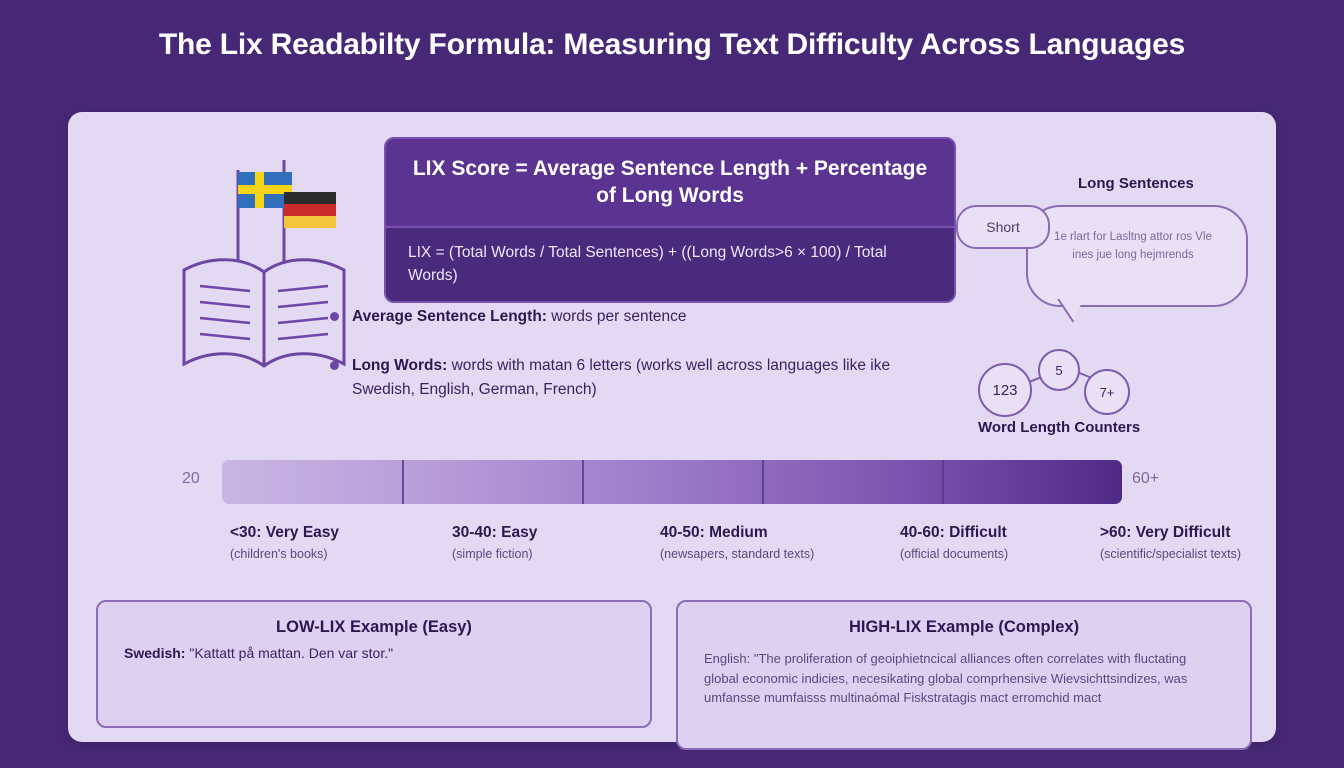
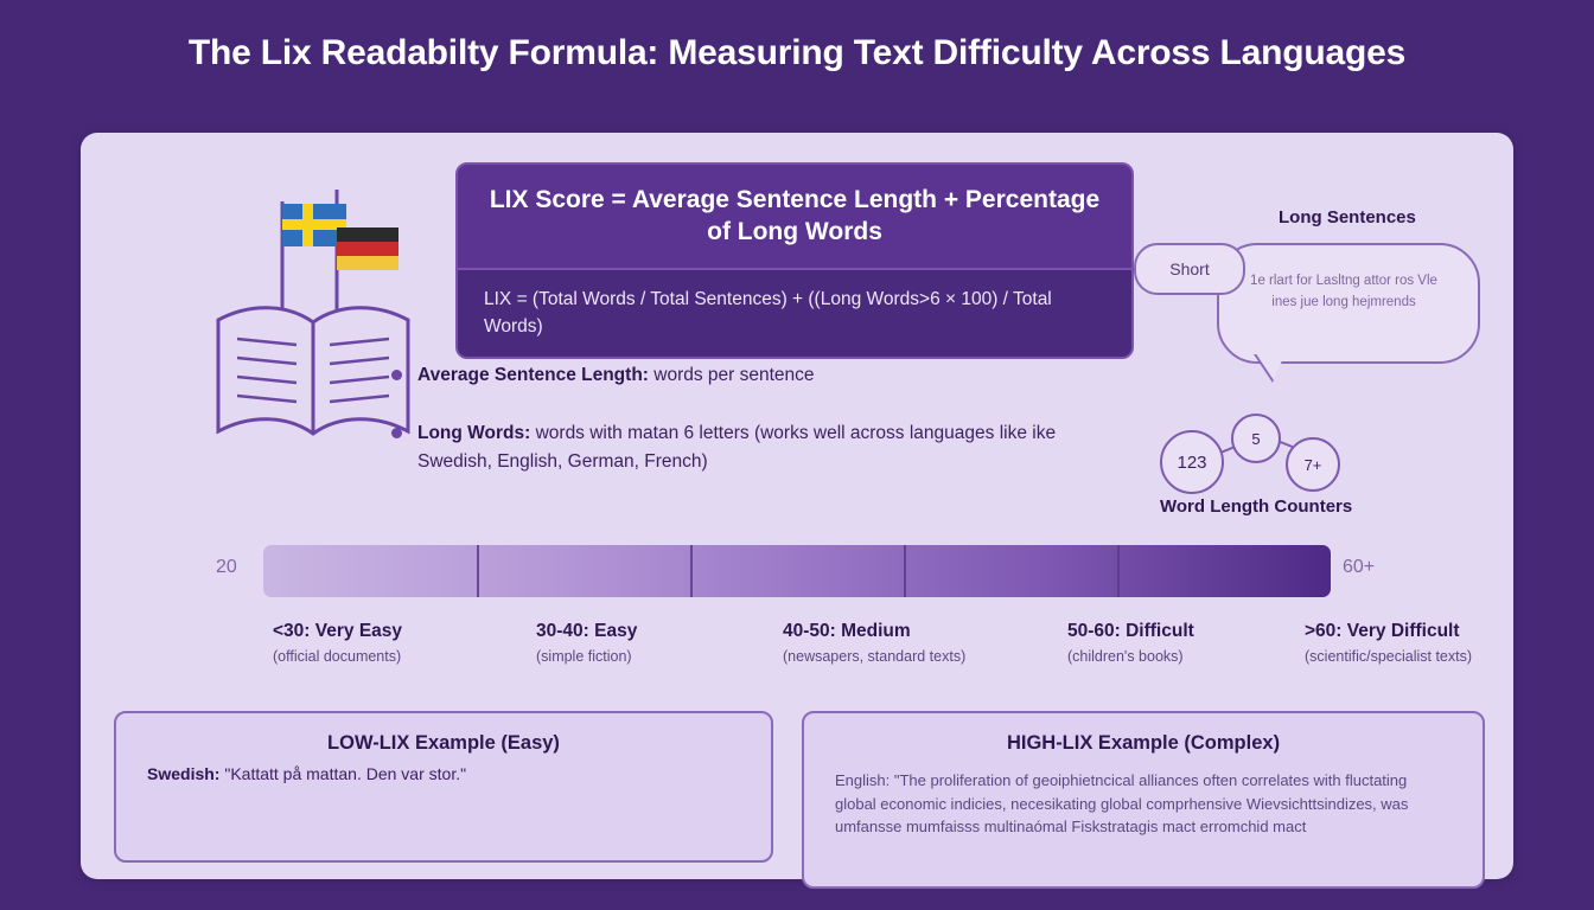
  The Lix Readabilty Formula: Measuring Text Difficulty Across Languages
  LIX Score = Average Sentence Length + Percentage of Long Words
  LIX = (Total Words / Total Sentences) + ((Long Words>6 × 100) / Total Words)
  Average Sentence Length: words per sentence
  Long Words: words with matan 6 letters (works well across languages like ike Swedish, English, German, French)
  Long Sentences
  1e rlart for Lasltng attor ros Vle ines jue long hejmrends
  Short
  123
  5
  7+
  Word Length Counters
  20
  60+
  <30: Very Easy
- (children's books)
+ (official documents)
  30-40: Easy
  (simple fiction)
  40-50: Medium
  (newsapers, standard texts)
- 40-60: Difficult
+ 50-60: Difficult
- (official documents)
+ (children's books)
  >60: Very Difficult
  (scientific/specialist texts)
  LOW-LIX Example (Easy)
  Swedish: "Kattatt på mattan. Den var stor."
  HIGH-LIX Example (Complex)
  English: "The proliferation of geoiphietncical alliances often correlates with fluctating global economic indicies, necesikating global comprhensive Wievsichttsindizes, was umfansse mumfaisss multinaómal Fiskstratagis mact erromchid mact
